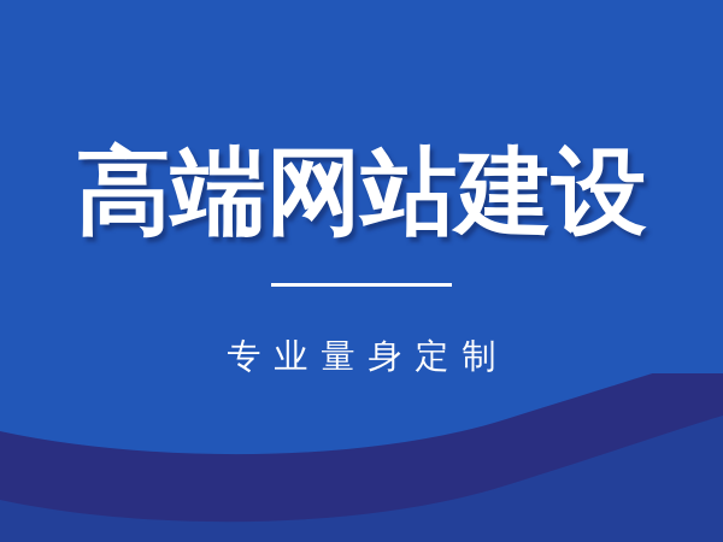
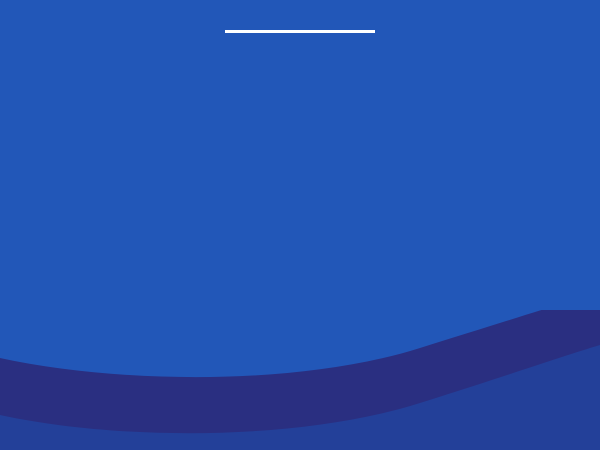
- 高端网站建设
- 专业量身定制
